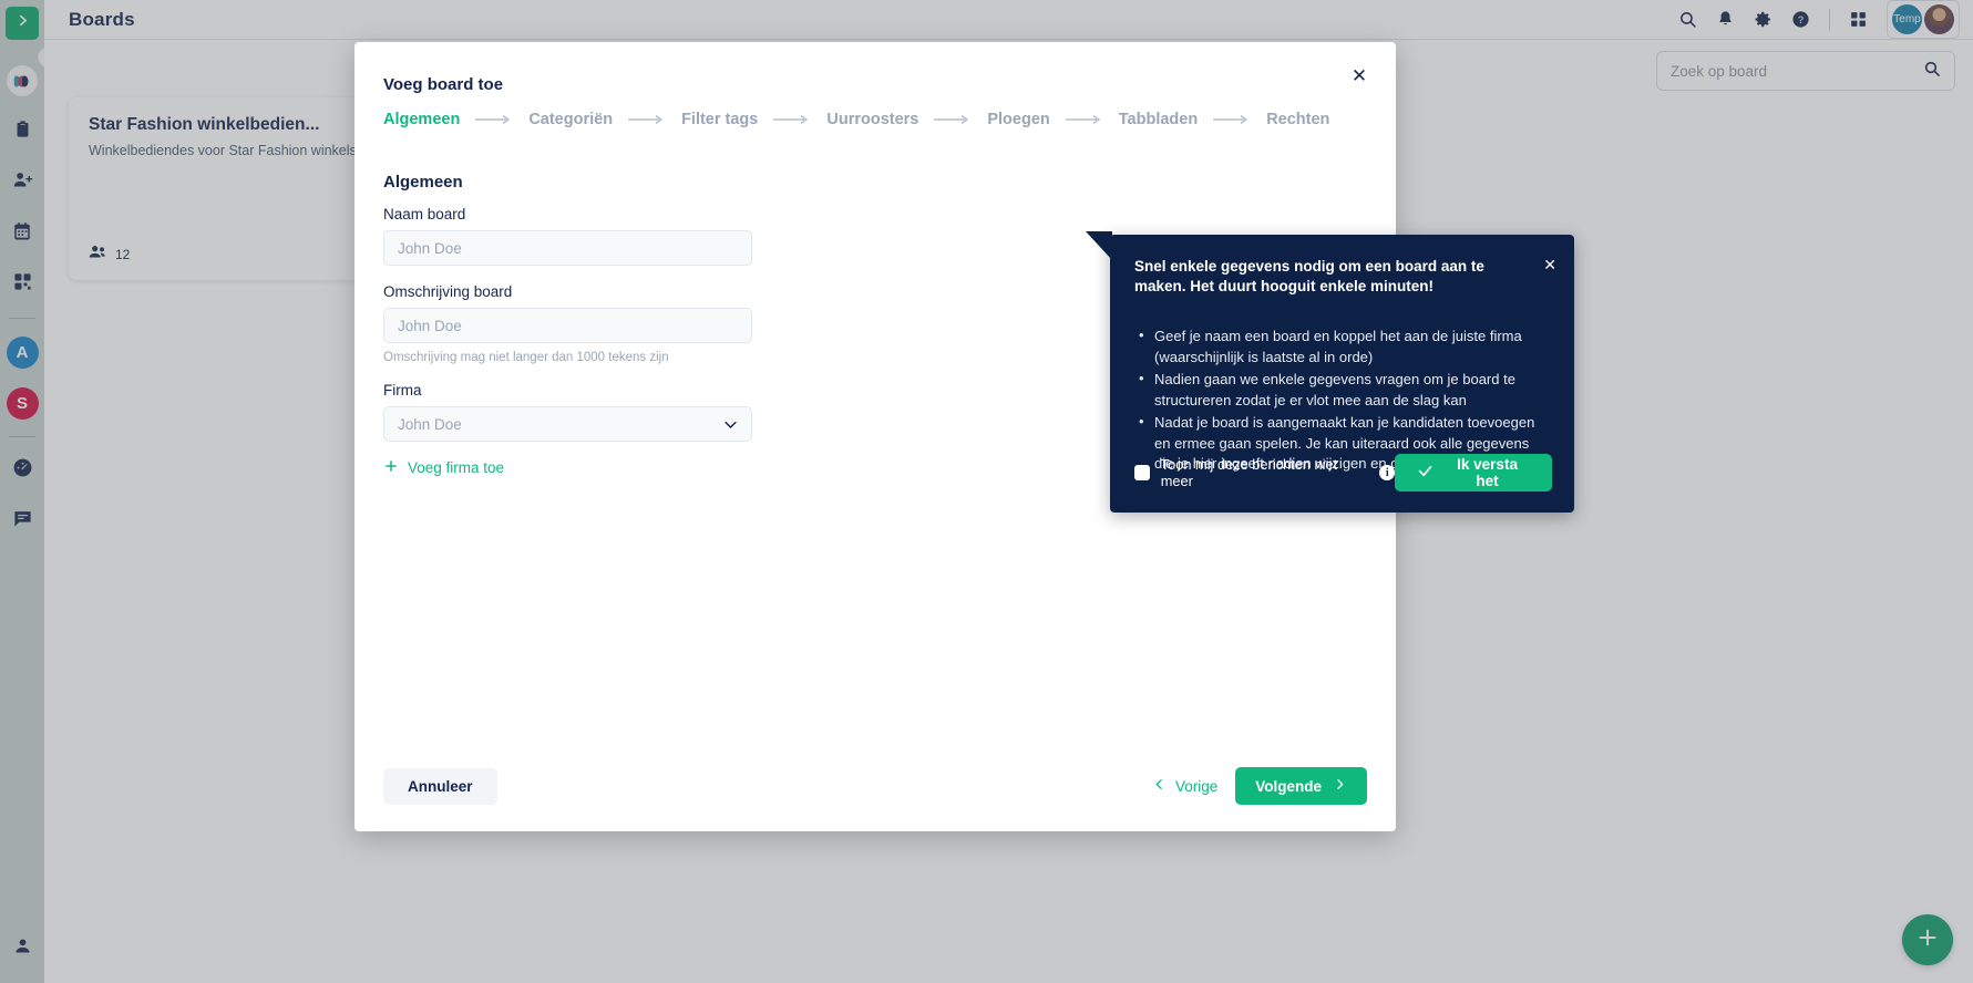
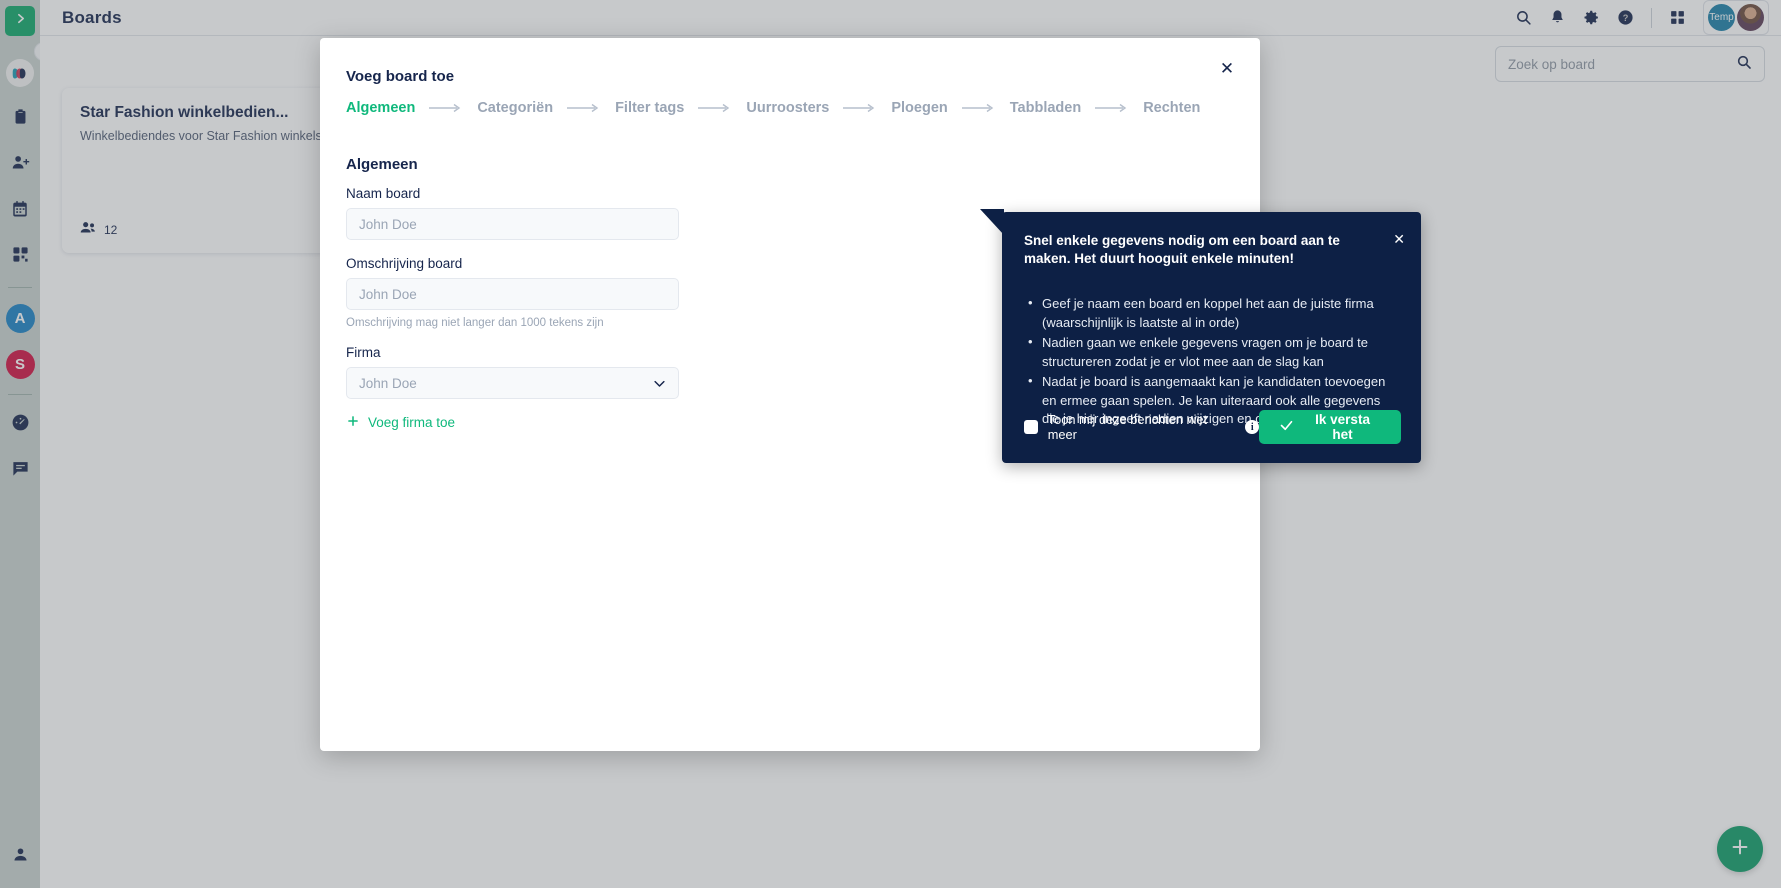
  A
  S
  Boards
  ?
  Temp
  Zoek op board
  Star Fashion winkelbedien...
  Winkelbediendes voor Star Fashion winkels
  12
  Voeg board toe
  ✕
  Algemeen
  Categoriën
  Filter tags
  Uurroosters
  Ploegen
  Tabbladen
  Rechten
  Algemeen
  Naam board
  John Doe
  Omschrijving board
  John Doe
  Omschrijving mag niet langer dan 1000 tekens zijn
  Firma
  John Doe
  Voeg firma toe
- Annuleer
- Vorige
- Volgende
  ✕
  Snel enkele gegevens nodig om een board aan te maken. Het duurt hooguit enkele minuten!
  Geef je naam een board en koppel het aan de juiste firma (waarschijnlijk is laatste al in orde)
  Nadien gaan we enkele gegevens vragen om je board te structureren zodat je er vlot mee aan de slag kan
  Nadat je board is aangemaakt kan je kandidaten toevoegen en ermee gaan spelen. Je kan uiteraard ook alle gegevens die je hier ingeeft nadien wijzigen en
  Toon mij deze berichten niet meer
  i
  Ik versta het
